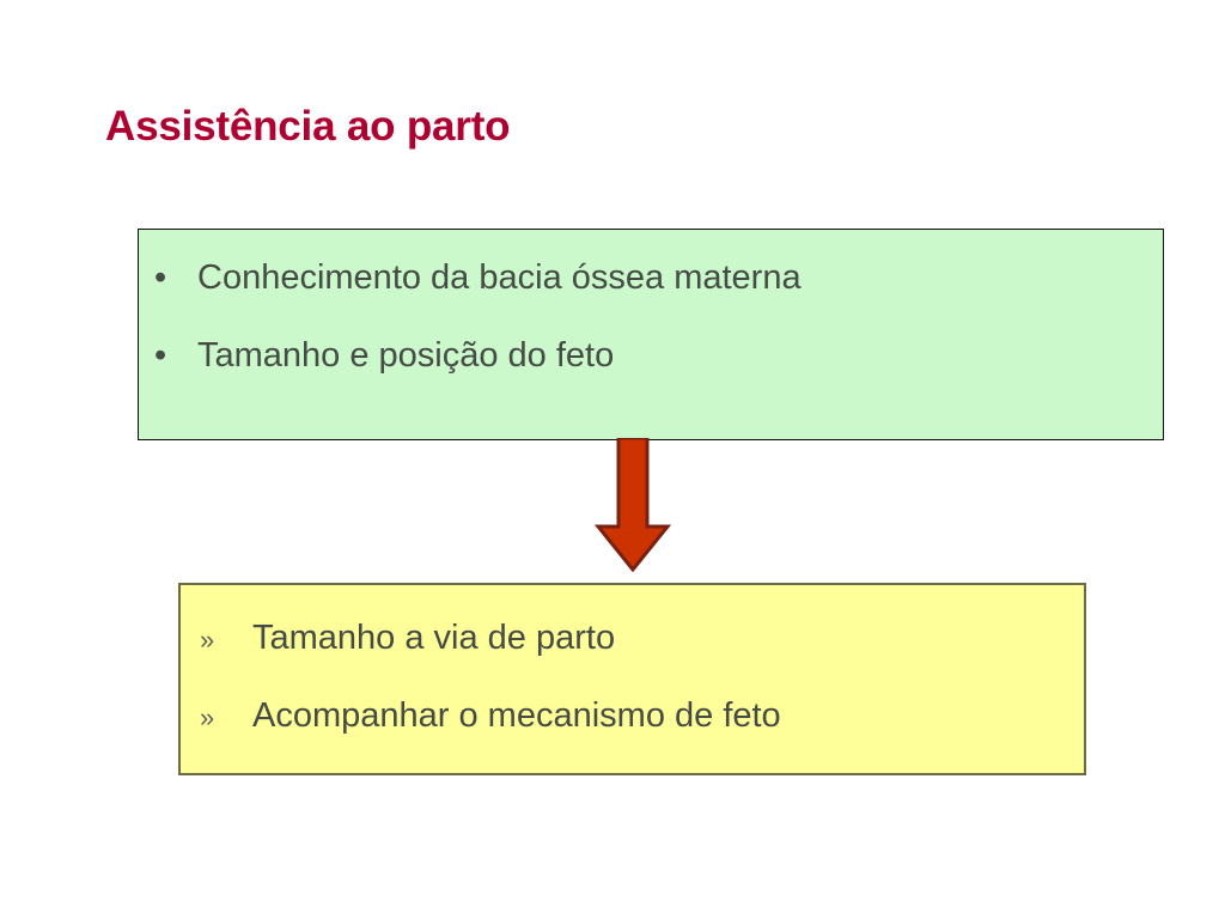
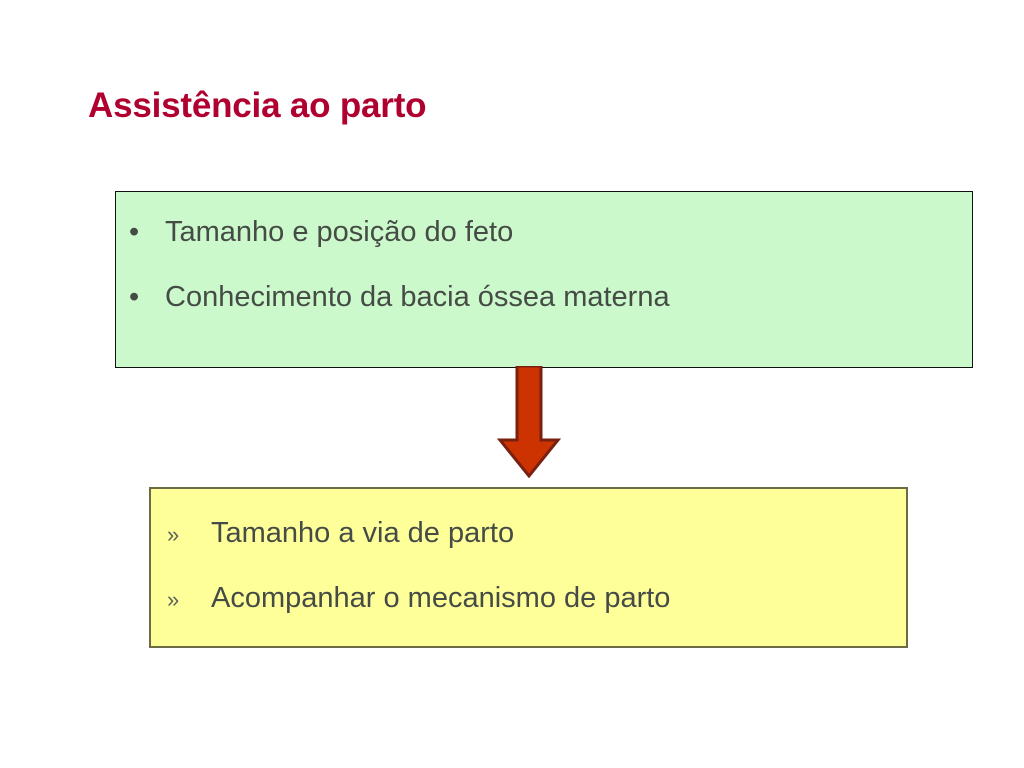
  Assistência ao parto
  •
- Conhecimento da bacia óssea materna
+ Tamanho e posição do feto
  •
- Tamanho e posição do feto
+ Conhecimento da bacia óssea materna
  »
  Tamanho a via de parto
  »
- Acompanhar o mecanismo de feto
+ Acompanhar o mecanismo de parto
